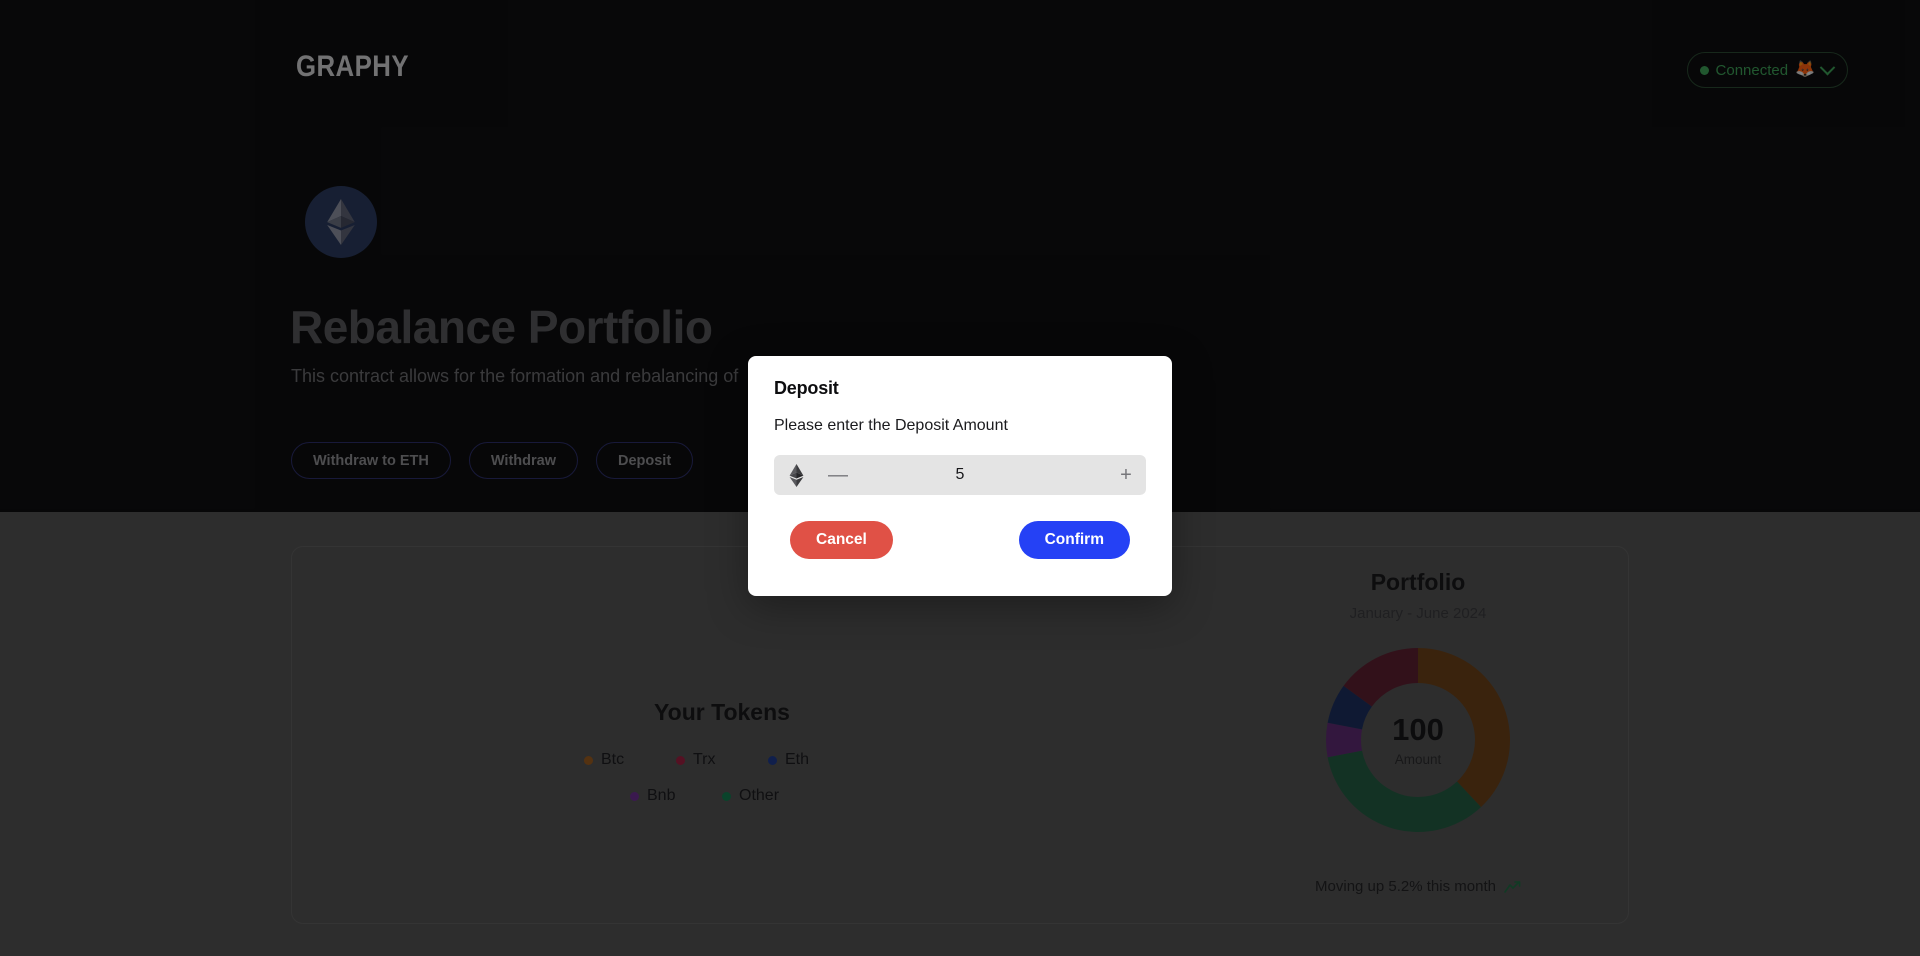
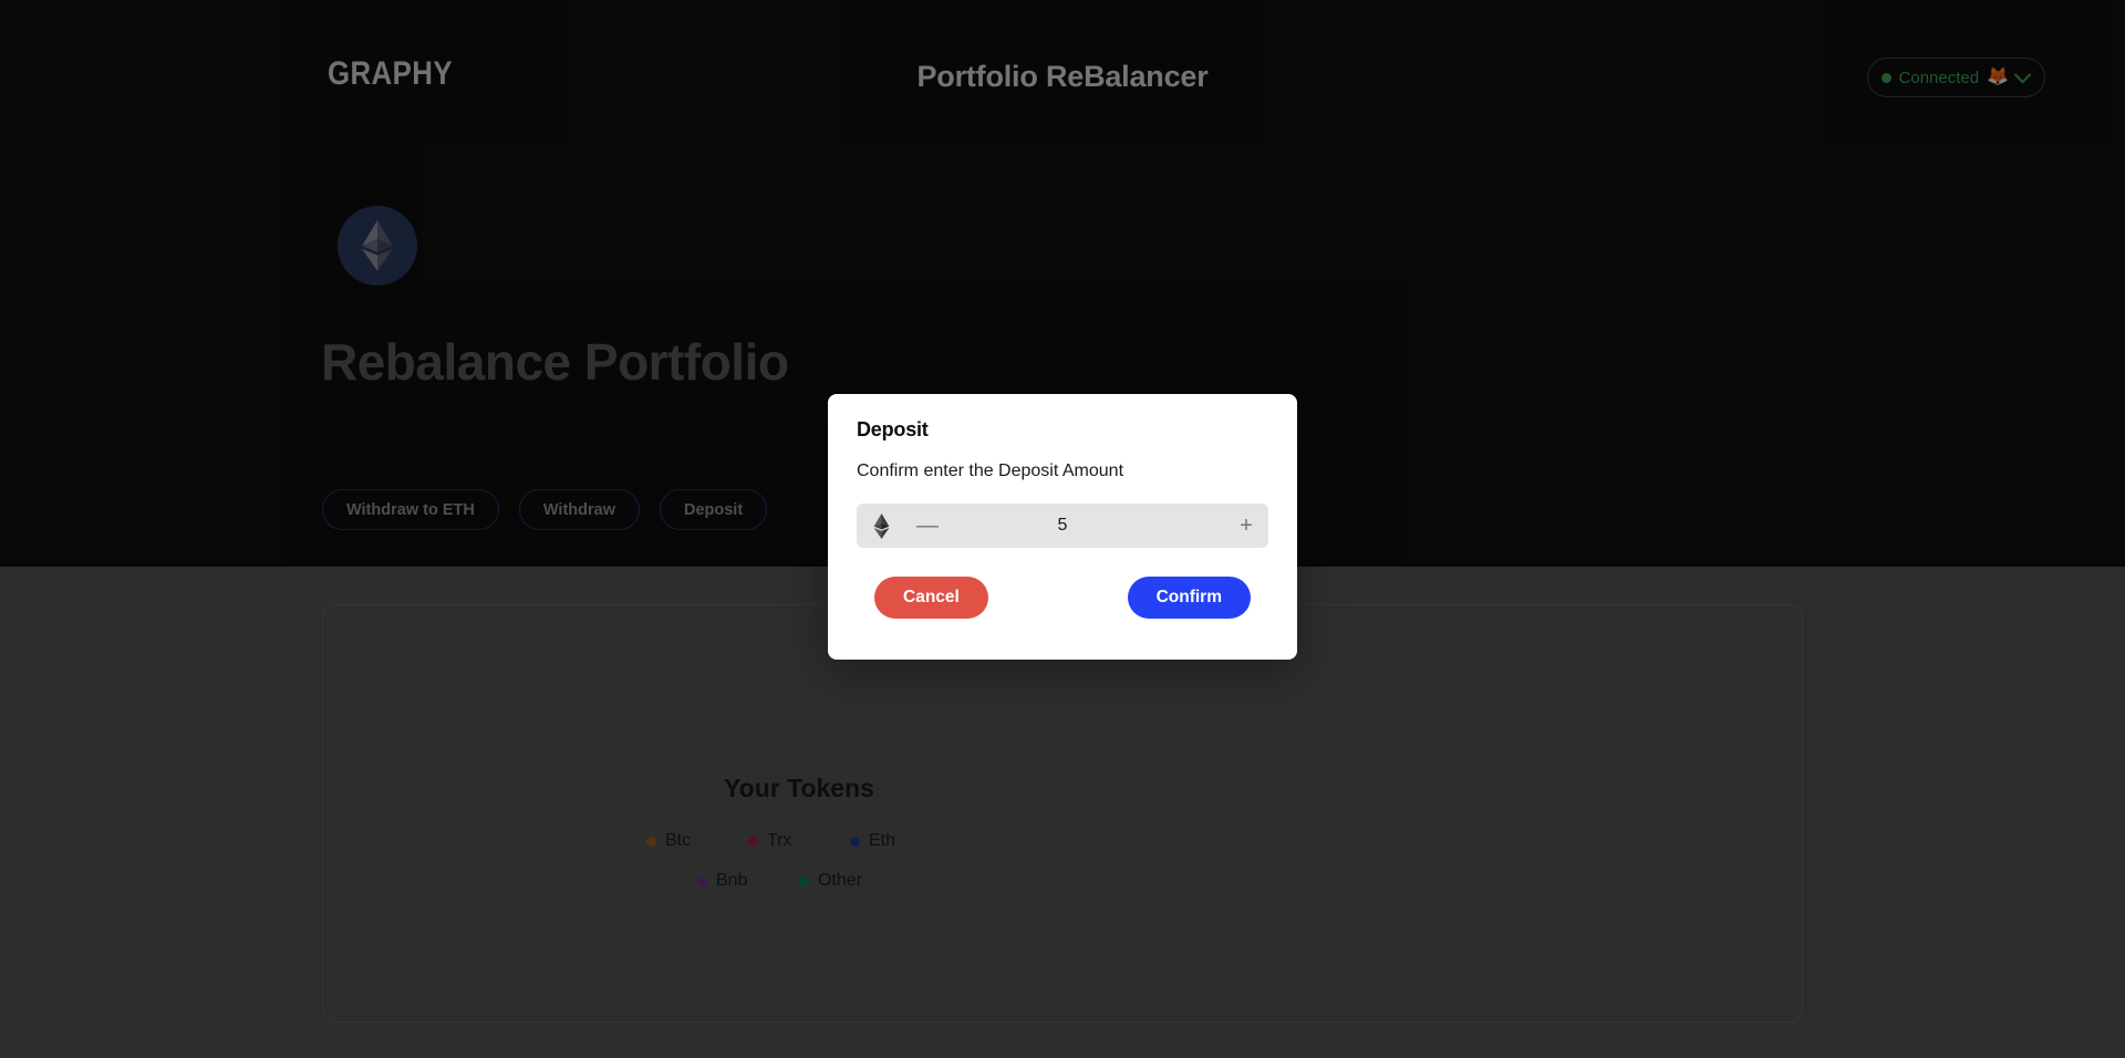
  GRAPHY
+ Portfolio ReBalancer
  Connected
  🦊
  Rebalance Portfolio
- This contract allows for the formation and rebalancing of
  Withdraw to ETH
  Withdraw
  Deposit
  Your Tokens
  Btc
  Trx
  Eth
  Bnb
  Other
- Portfolio
- 100
- Moving up 5.2% this month
  Deposit
- Please enter the Deposit Amount
+ Confirm enter the Deposit Amount
  —
  5
  +
  Cancel
  Confirm
